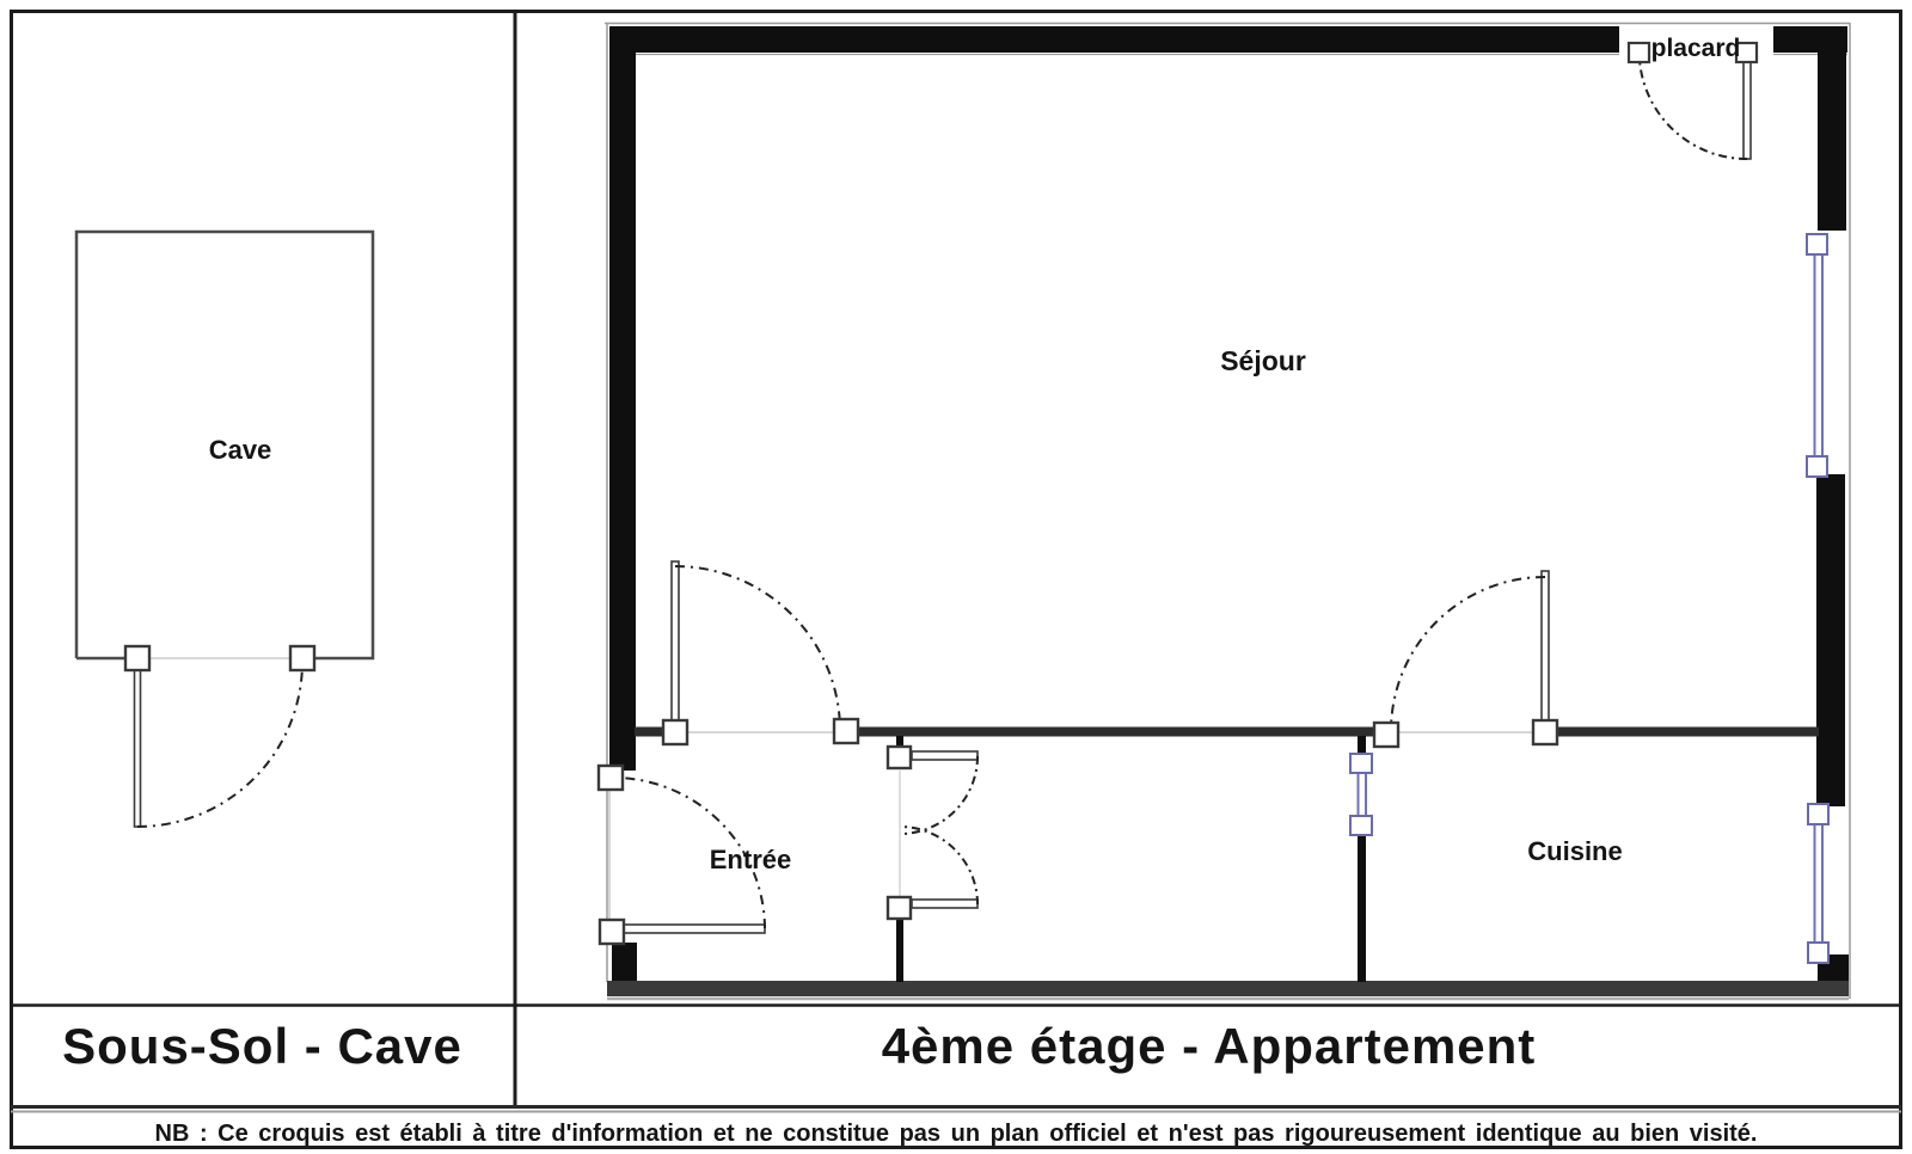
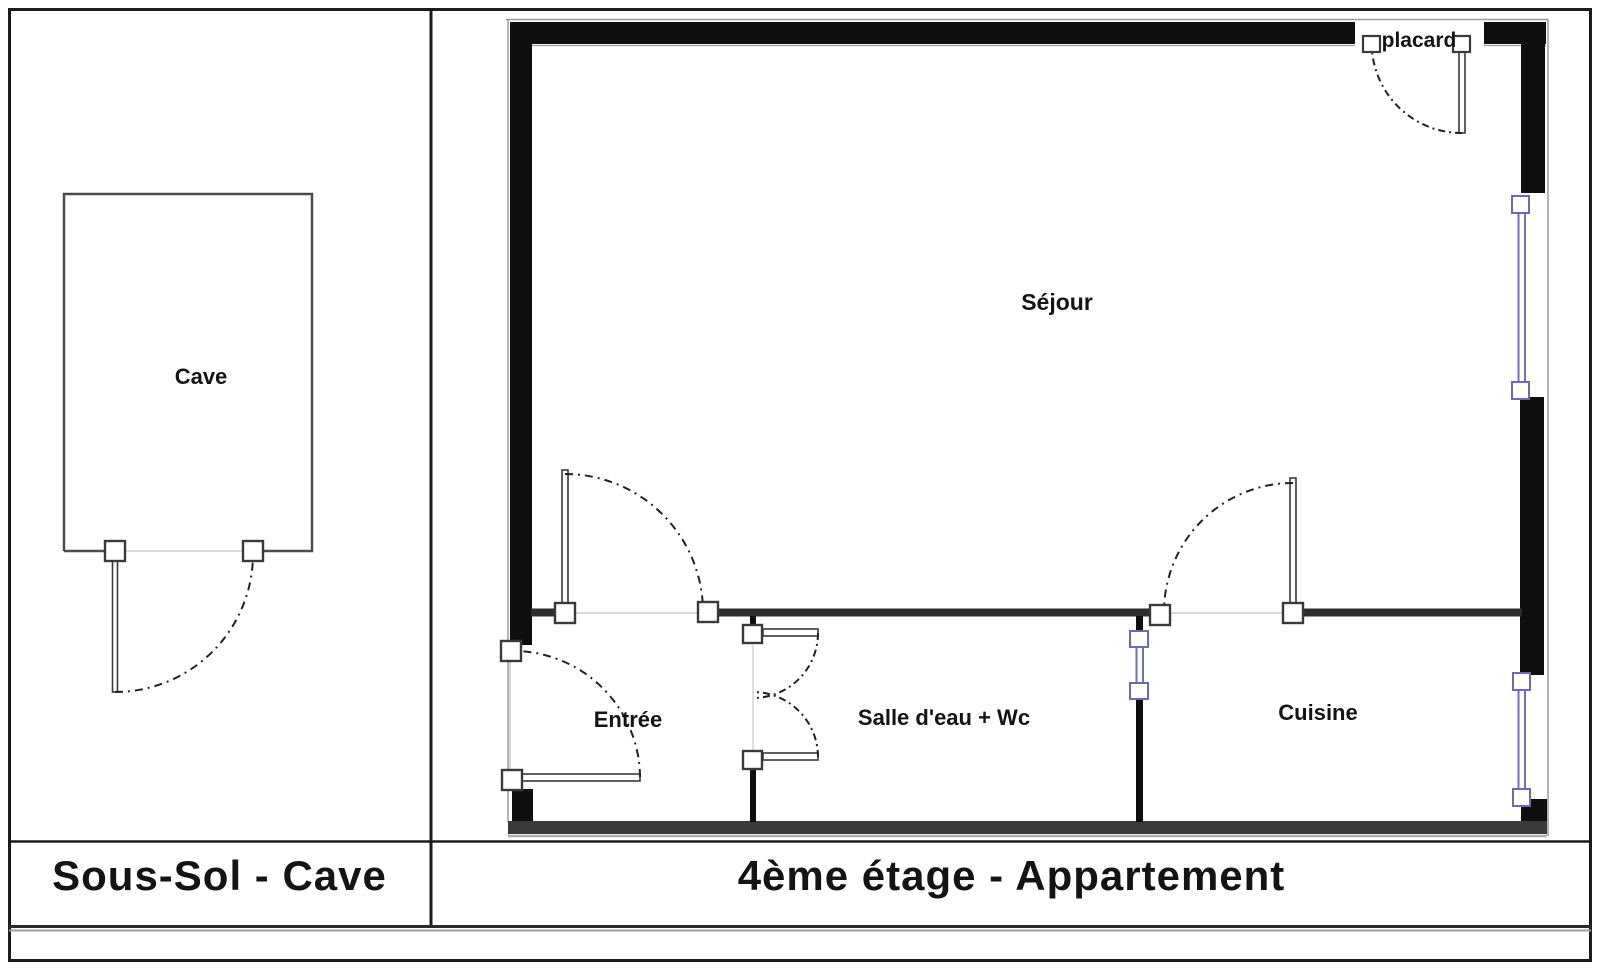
  Cave
  Séjour
  Entrée
+ Salle d'eau + Wc
  Cuisine
  placard
  Sous-Sol - Cave
  4ème étage - Appartement
- NB : Ce croquis est établi à titre d'information et ne constitue pas un plan officiel et n'est pas rigoureusement identique au bien visité.
